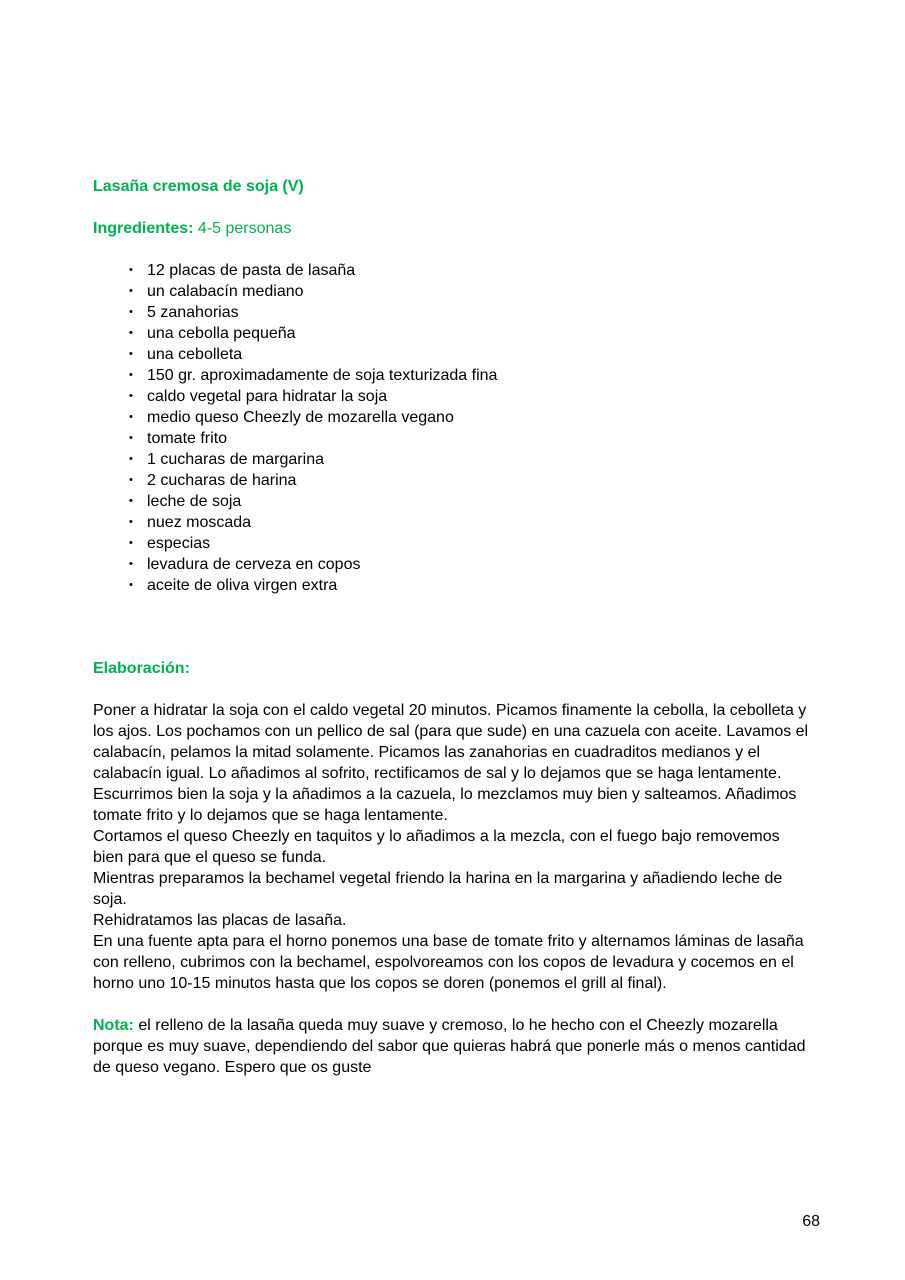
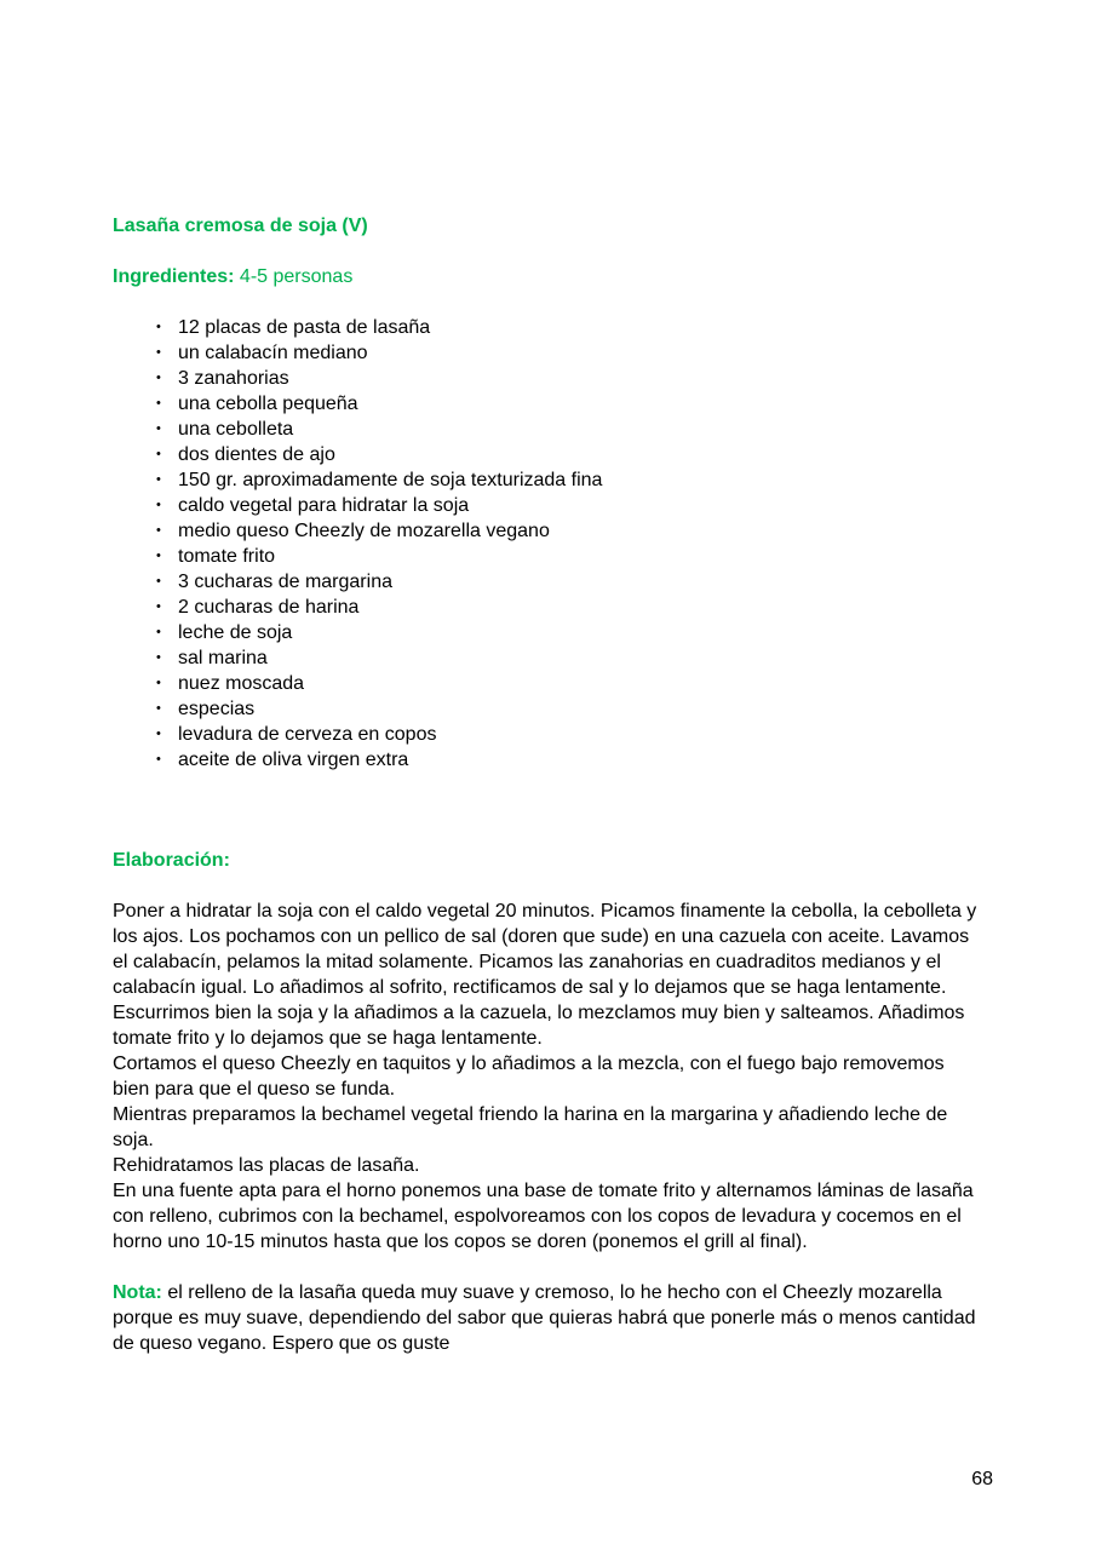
  Lasaña cremosa de soja (V)
  Ingredientes: 4-5 personas
  12 placas de pasta de lasaña
  un calabacín mediano
- 5 zanahorias
+ 3 zanahorias
  una cebolla pequeña
  una cebolleta
+ dos dientes de ajo
  150 gr. aproximadamente de soja texturizada fina
  caldo vegetal para hidratar la soja
  medio queso Cheezly de mozarella vegano
  tomate frito
- 1 cucharas de margarina
+ 3 cucharas de margarina
  2 cucharas de harina
  leche de soja
+ sal marina
  nuez moscada
  especias
  levadura de cerveza en copos
  aceite de oliva virgen extra
  Elaboración:
- Poner a hidratar la soja con el caldo vegetal 20 minutos. Picamos finamente la cebolla, la cebolleta y los ajos. Los pochamos con un pellico de sal (para que sude) en una cazuela con aceite. Lavamos el calabacín, pelamos la mitad solamente. Picamos las zanahorias en cuadraditos medianos y el calabacín igual. Lo añadimos al sofrito, rectificamos de sal y lo dejamos que se haga lentamente. Escurrimos bien la soja y la añadimos a la cazuela, lo mezclamos muy bien y salteamos. Añadimos tomate frito y lo dejamos que se haga lentamente.
+ Poner a hidratar la soja con el caldo vegetal 20 minutos. Picamos finamente la cebolla, la cebolleta y los ajos. Los pochamos con un pellico de sal (doren que sude) en una cazuela con aceite. Lavamos el calabacín, pelamos la mitad solamente. Picamos las zanahorias en cuadraditos medianos y el calabacín igual. Lo añadimos al sofrito, rectificamos de sal y lo dejamos que se haga lentamente. Escurrimos bien la soja y la añadimos a la cazuela, lo mezclamos muy bien y salteamos. Añadimos tomate frito y lo dejamos que se haga lentamente.
  Cortamos el queso Cheezly en taquitos y lo añadimos a la mezcla, con el fuego bajo removemos bien para que el queso se funda.
  Mientras preparamos la bechamel vegetal friendo la harina en la margarina y añadiendo leche de soja.
  Rehidratamos las placas de lasaña.
  En una fuente apta para el horno ponemos una base de tomate frito y alternamos láminas de lasaña con relleno, cubrimos con la bechamel, espolvoreamos con los copos de levadura y cocemos en el horno uno 10-15 minutos hasta que los copos se doren (ponemos el grill al final).
  Nota: el relleno de la lasaña queda muy suave y cremoso, lo he hecho con el Cheezly mozarella porque es muy suave, dependiendo del sabor que quieras habrá que ponerle más o menos cantidad de queso vegano. Espero que os guste
  68
